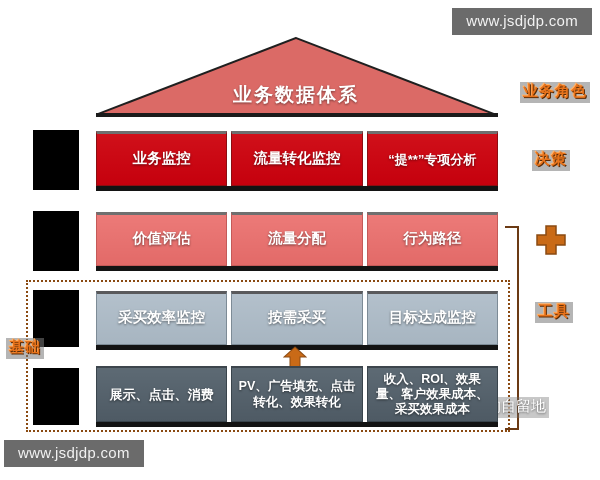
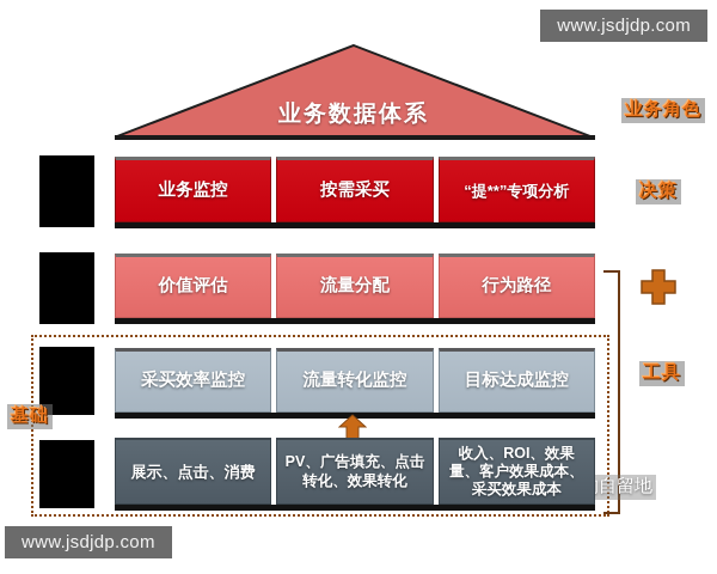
  业务数据体系
  业务监控
- 流量转化监控
+ 按需采买
  “提**”专项分析
  价值评估
  流量分配
  行为路径
  采买效率监控
- 按需采买
+ 流量转化监控
  目标达成监控
  展示、点击、消费
  PV、广告填充、点击转化、效果转化
  收入、ROI、效果量、客户效果成本、采买效果成本
  业务角色
  决策
  工具
  基础
  www.jsdjdp.com
  www.jsdjdp.com
